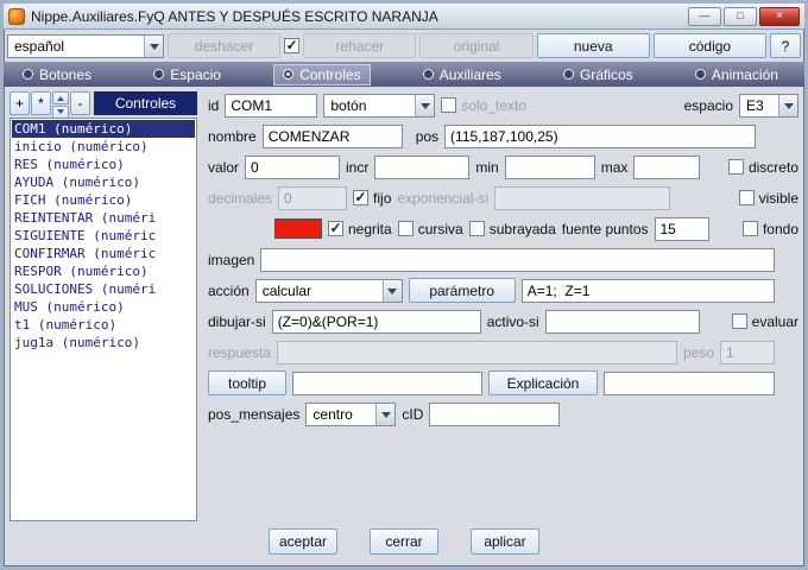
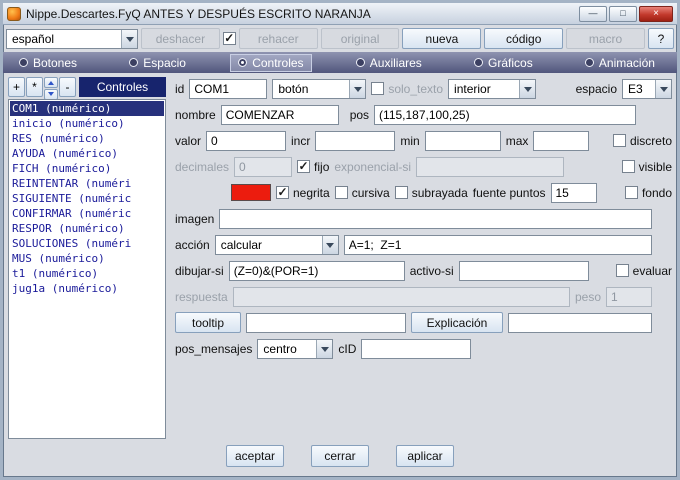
- Nippe.Auxiliares.FyQ ANTES Y DESPUÉS ESCRITO NARANJA
+ Nippe.Descartes.FyQ ANTES Y DESPUÉS ESCRITO NARANJA
  —
  □
  ×
  español
  deshacer
  rehacer
  original
  nueva
  código
+ macro
  ?
  Botones
  Espacio
  Controles
  Auxiliares
  Gráficos
  Animación
  +
  *
  -
  Controles
  COM1 (numérico)
  inicio (numérico)
  RES (numérico)
  AYUDA (numérico)
  FICH (numérico)
  REINTENTAR (numéri
  SIGUIENTE (numéric
  CONFIRMAR (numéric
  RESPOR (numérico)
  SOLUCIONES (numéri
  MUS (numérico)
  t1 (numérico)
  jug1a (numérico)
  id
  COM1
  botón
  solo_texto
+ interior
  espacio
  E3
  nombre
  COMENZAR
  pos
  (115,187,100,25)
  valor
  0
  incr
  min
  max
  discreto
  decimales
  0
  fijo
  exponencial-si
  visible
  negrita
  cursiva
  subrayada
  fuente puntos
  15
  fondo
  imagen
  acción
  calcular
- parámetro
  A=1; Z=1
  dibujar-si
  (Z=0)&(POR=1)
  activo-si
  evaluar
  respuesta
  peso
  1
  tooltip
  Explicación
  pos_mensajes
  centro
  cID
  aceptar
  cerrar
  aplicar
